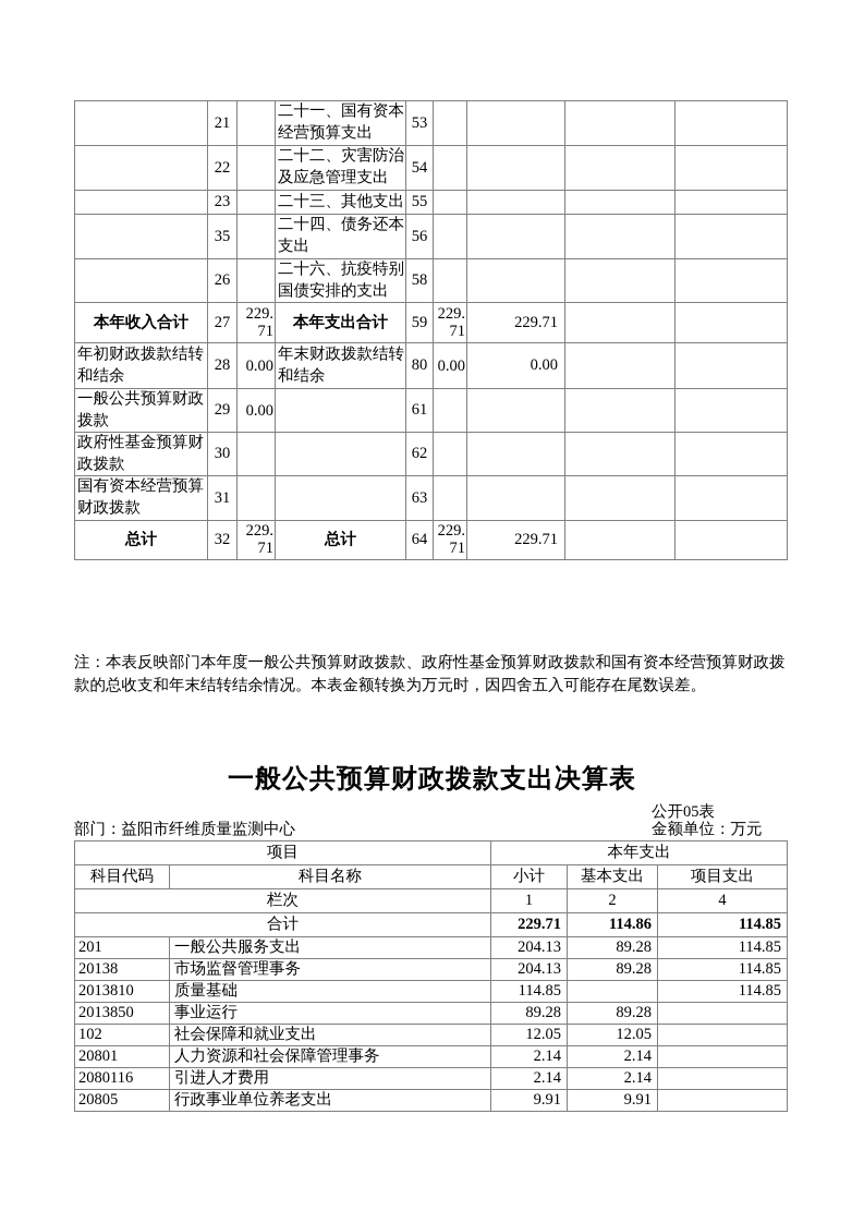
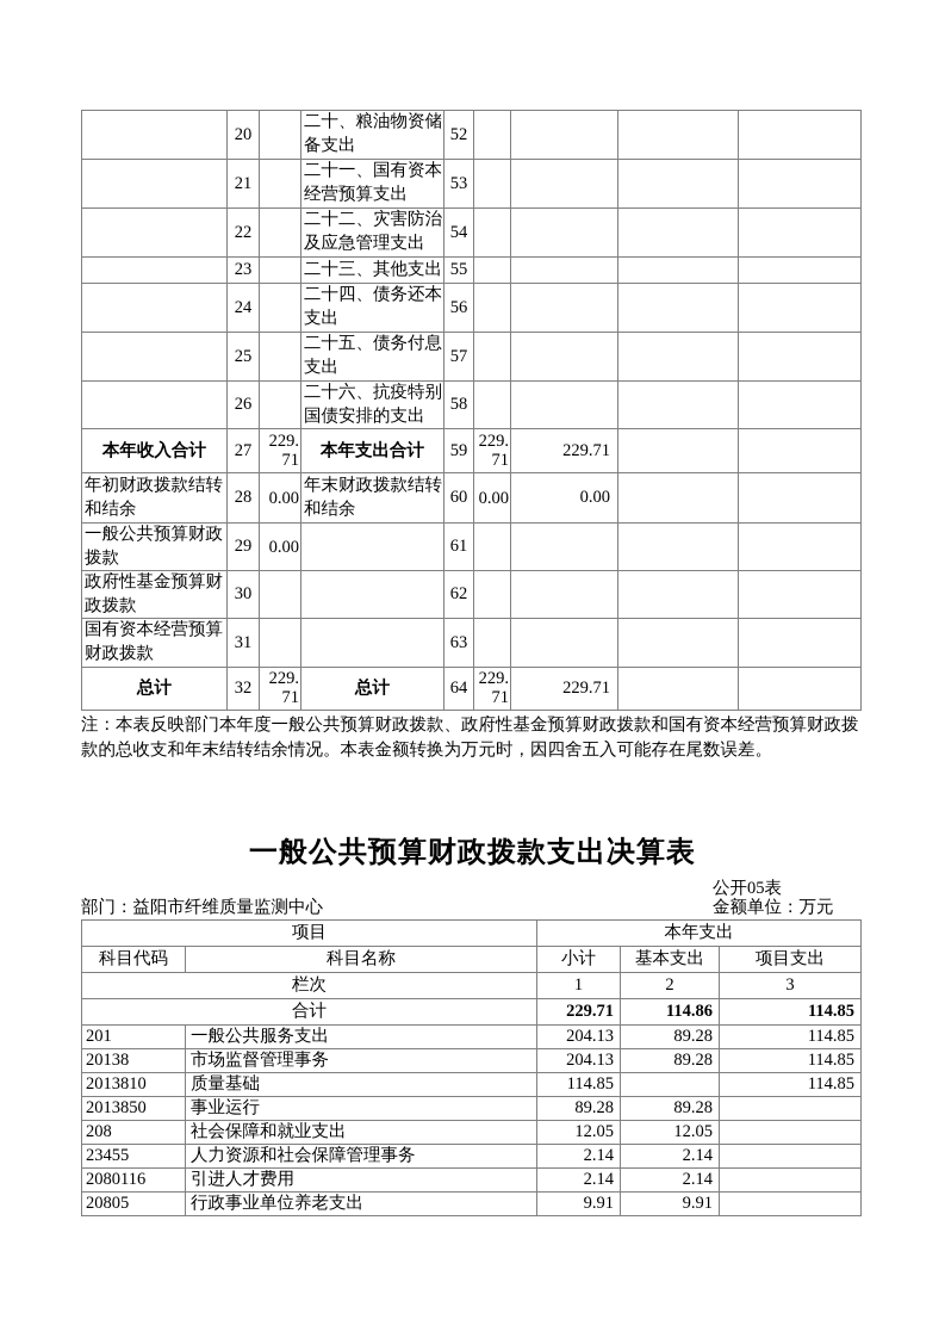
+ 	20		二十、粮油物资储备支出	52
  	21		二十一、国有资本经营预算支出	53
  	22		二十二、灾害防治及应急管理支出	54
  	23		二十三、其他支出	55
- 	35		二十四、债务还本支出	56
+ 	24		二十四、债务还本支出	56
+ 	25		二十五、债务付息支出	57
  	26		二十六、抗疫特别国债安排的支出	58
  本年收入合计	27	229.71	本年支出合计	59	229.71	229.71
- 年初财政拨款结转和结余	28	0.00	年末财政拨款结转和结余	80	0.00	0.00
+ 年初财政拨款结转和结余	28	0.00	年末财政拨款结转和结余	60	0.00	0.00
  一般公共预算财政拨款	29	0.00		61
  政府性基金预算财政拨款	30			62
  国有资本经营预算财政拨款	31			63
  总计	32	229.71	总计	64	229.71	229.71
  注：本表反映部门本年度一般公共预算财政拨款、政府性基金预算财政拨款和国有资本经营预算财政拨款的总收支和年末结转结余情况。本表金额转换为万元时，因四舍五入可能存在尾数误差。
  一般公共预算财政拨款支出决算表
  公开05表
  部门：益阳市纤维质量监测中心
  金额单位：万元
  项目	本年支出
  科目代码	科目名称	小计	基本支出	项目支出
- 栏次	1	2	4
+ 栏次	1	2	3
  合计	229.71	114.86	114.85
  201	一般公共服务支出	204.13	89.28	114.85
  20138	市场监督管理事务	204.13	89.28	114.85
  2013810	质量基础	114.85		114.85
  2013850	事业运行	89.28	89.28
- 102	社会保障和就业支出	12.05	12.05
+ 208	社会保障和就业支出	12.05	12.05
- 20801	人力资源和社会保障管理事务	2.14	2.14
+ 23455	人力资源和社会保障管理事务	2.14	2.14
  2080116	引进人才费用	2.14	2.14
  20805	行政事业单位养老支出	9.91	9.91
